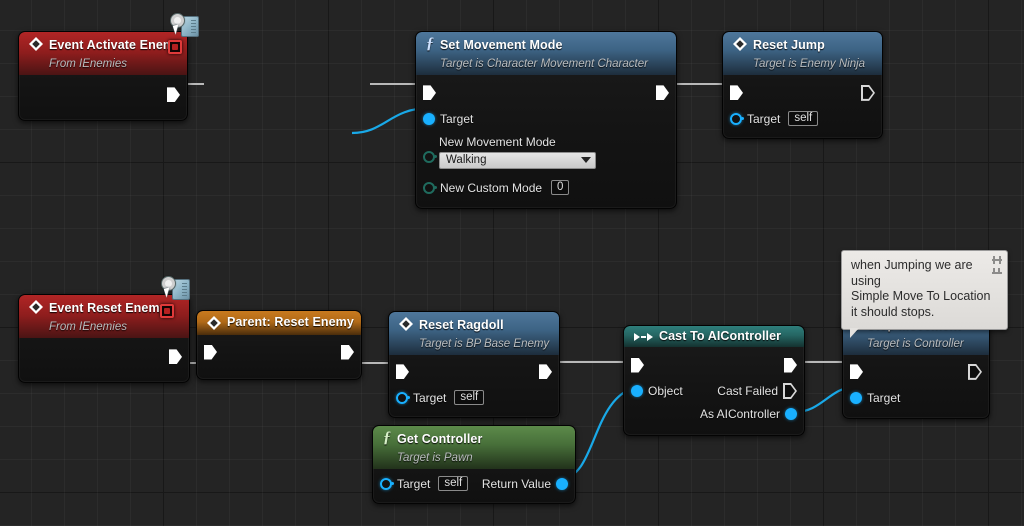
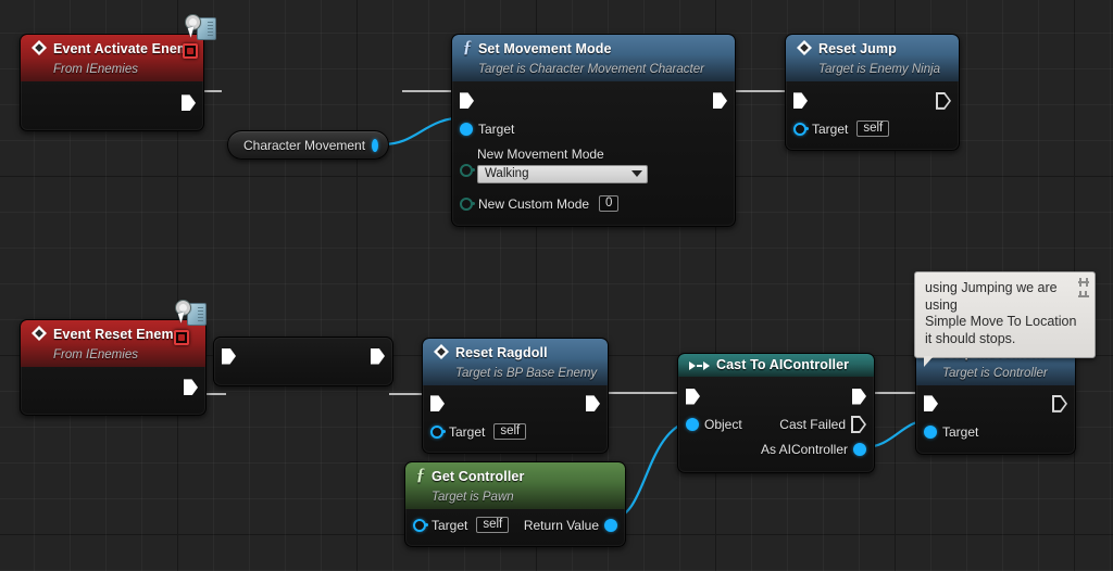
  Event Activate Ene
  From IEnemies
+ Character Movement
  ƒ
  Set Movement Mode
  Target is Character Movement Character
  Target
  New Movement Mode
  Walking
  New Custom Mode
  0
  Reset Jump
  Target is Enemy Ninja
  Target
  self
  Event Reset Enem
  From IEnemies
- Parent: Reset Enemy
  Reset Ragdoll
  Target is BP Base Enemy
  Target
  self
  ƒ
  Get Controller
  Target is Pawn
  Target
  self
  Return Value
  Cast To AIController
  Object
  Cast Failed
  As AIController
  Target is Controller
  Target
- when Jumping we are using
+ using Jumping we are using
  Simple Move To Location
  it should stops.
